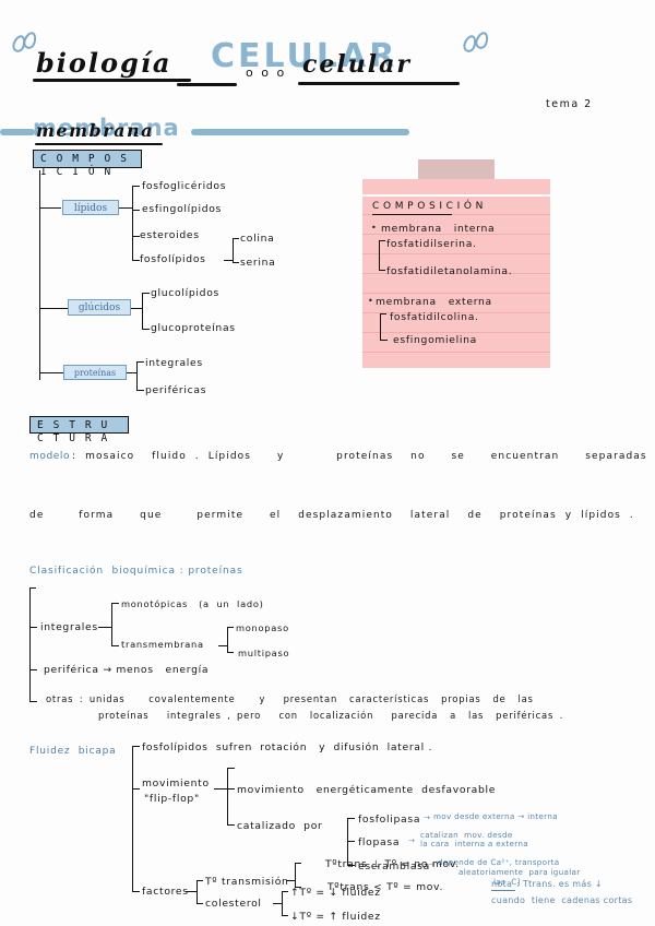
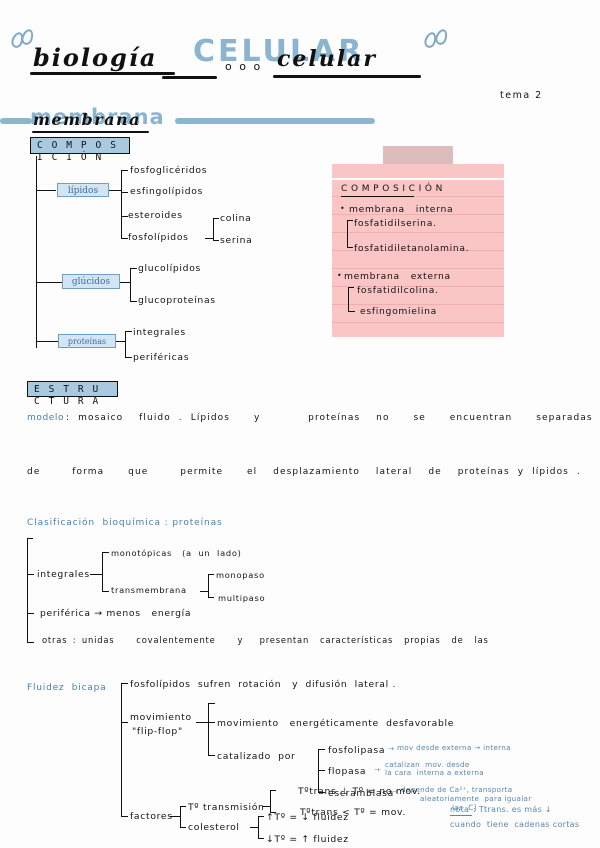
  biología
  o o o
  CELULAR
  celular
  tema 2
  membrana
  membrana
  C O M P O S I C I Ó N
  lípidos
  fosfoglicéridos
  esfingolípidos
  esteroides
  fosfolípidos
  colina
  serina
  glúcidos
  glucolípidos
  glucoproteínas
  proteínas
  integrales
  periféricas
  C O M P O S I C I Ó N
  •
  membrana interna
  fosfatidilserina.
  fosfatidiletanolamina.
  •
  membrana externa
  fosfatidilcolina.
  esfingomielina
  E S T R U C T U R A
  modelo
  : mosaico fluido . Lípidos y proteínas no se encuentran separadas
  de forma que permite el desplazamiento lateral de proteínas y lípidos .
  Clasificación bioquímica : proteínas
  integrales
  monotópicas (a un lado)
  transmembrana
  monopaso
  multipaso
  periférica → menos energía
  otras : unidas covalentemente y presentan características propias de las
- proteínas integrales , pero con localización parecida a las periféricas .
  Fluidez bicapa
  fosfolípidos sufren rotación y difusión lateral .
  movimiento
  "flip-flop"
  movimiento energéticamente desfavorable
  catalizado por
  fosfolipasa
  →
  mov desde externa → interna
  flopasa
  →
  catalizan mov. desde
  la cara interna a externa
  escramblasa
  →
  depende de Ca²⁺, transporta
  aleatoriamente para igualar
  las C]
  factore
  Tº transmisión
  colesterol
  Tºtrans ⊥ Tº = no mov.
  Tºtrans < Tº = mov.
  ↑Tº = ↓ fluidez
  ↓Tº = ↑ fluidez
  nota
  : Ttrans. es más ↓
  cuando tiene cadenas cortas
